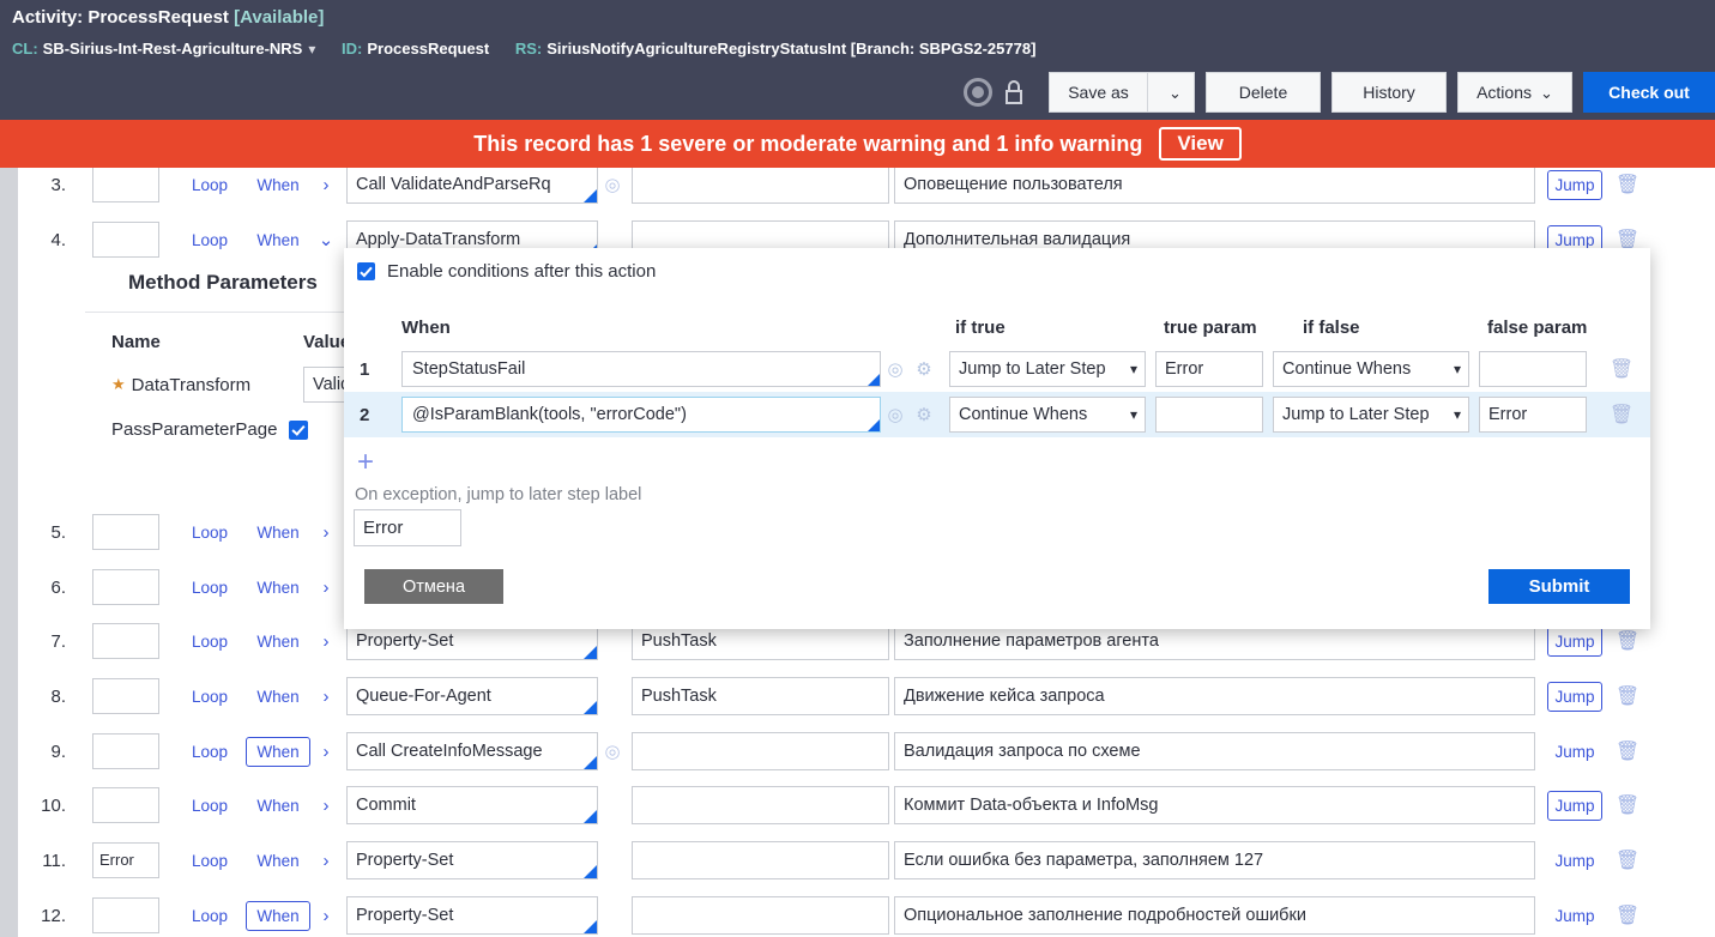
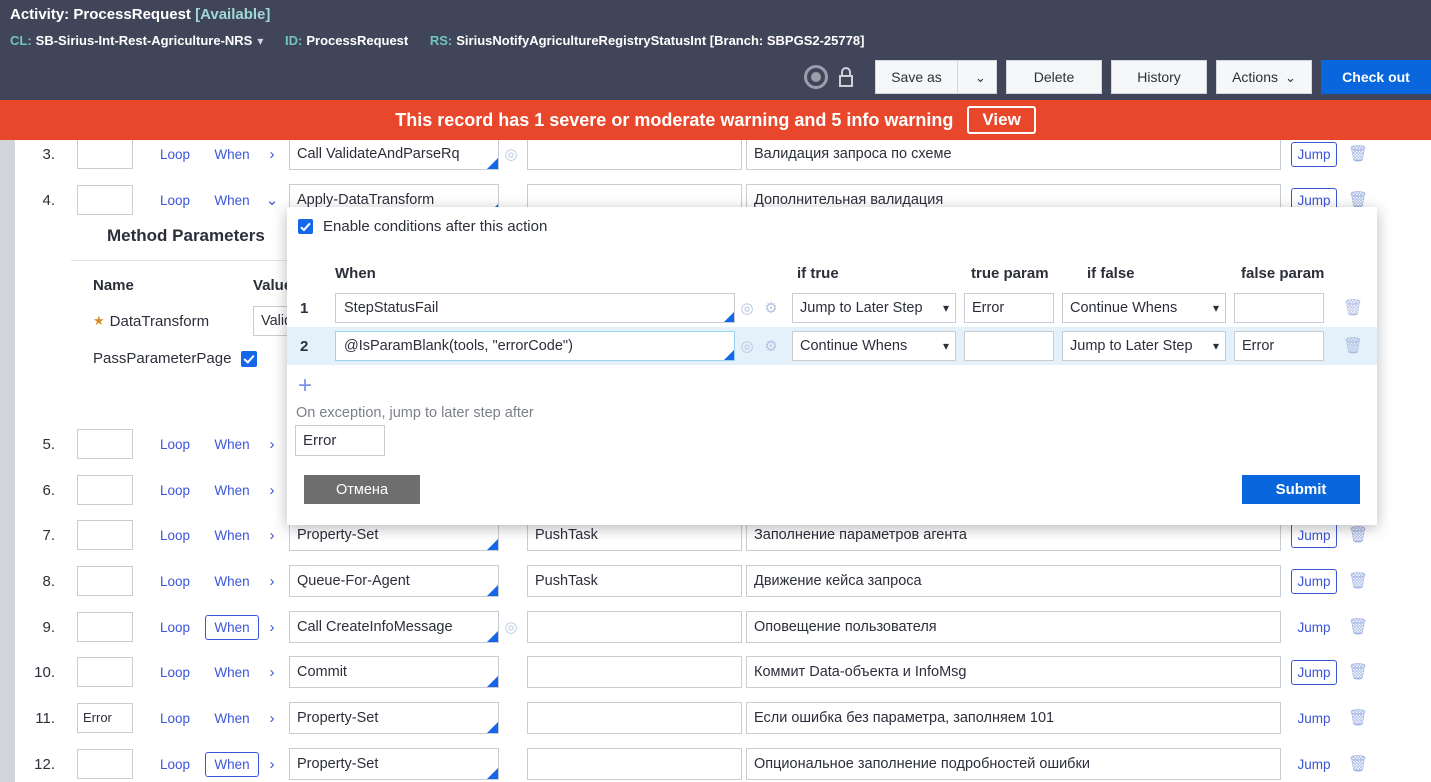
  Activity: ProcessRequest [Available]
  CL: SB-Sirius-Int-Rest-Agriculture-NRS ▾ ID: ProcessRequest RS: SiriusNotifyAgricultureRegistryStatusInt [Branch: SBPGS2-25778]
  Save as
  ⌄
  Delete
  History
  Actions
  ⌄
  Check out
- This record has 1 severe or moderate warning and 1 info warning
+ This record has 1 severe or moderate warning and 5 info warning
  View
  3.
  Loop
  When
  ›
  Call ValidateAndParseRq
  ◎
- Оповещение пользователя
+ Валидация запроса по схеме
  Jump
  🗑
  4.
  Loop
  When
  ⌄
  Apply-DataTransform
  Дополнительная валидация
  Jump
  🗑
  Method Parameters
  Name
  Valu
  ★
  DataTransform
  Vali
  PassParameterPage
  5.
  Loop
  When
  ›
  6.
  Loop
  When
  ›
  7.
  Loop
  When
  ›
  Property-Set
  PushTask
  Заполнение параметров агента
  Jump
  🗑
  8.
  Loop
  When
  ›
  Queue-For-Agent
  PushTask
  Движение кейса запроса
  Jump
  🗑
  9.
  Loop
  When
  ›
  Call CreateInfoMessage
  ◎
- Валидация запроса по схеме
+ Оповещение пользователя
  Jump
  🗑
  10.
  Loop
  When
  ›
  Commit
  Коммит Data-объекта и InfoMsg
  Jump
  🗑
  11.
  Error
  Loop
  When
  ›
  Property-Set
- Если ошибка без параметра, заполняем 127
+ Если ошибка без параметра, заполняем 101
  Jump
  🗑
  12.
  Loop
  When
  ›
  Property-Set
  Опциональное заполнение подробностей ошибки
  Jump
  🗑
  Enable conditions after this action
  When
  if true
  true param
  if false
  false param
  1
  StepStatusFail
  ◎
  ⚙
  Jump to Later Step
  ▾
  Error
  Continue Whens
  ▾
  🗑
  2
  @IsParamBlank(tools, "errorCode")
  ◎
  ⚙
  Continue Whens
  ▾
  Jump to Later Step
  ▾
  Error
  🗑
  +
- On exception, jump to later step label
+ On exception, jump to later step after
  Error
  Отмена
  Submit
